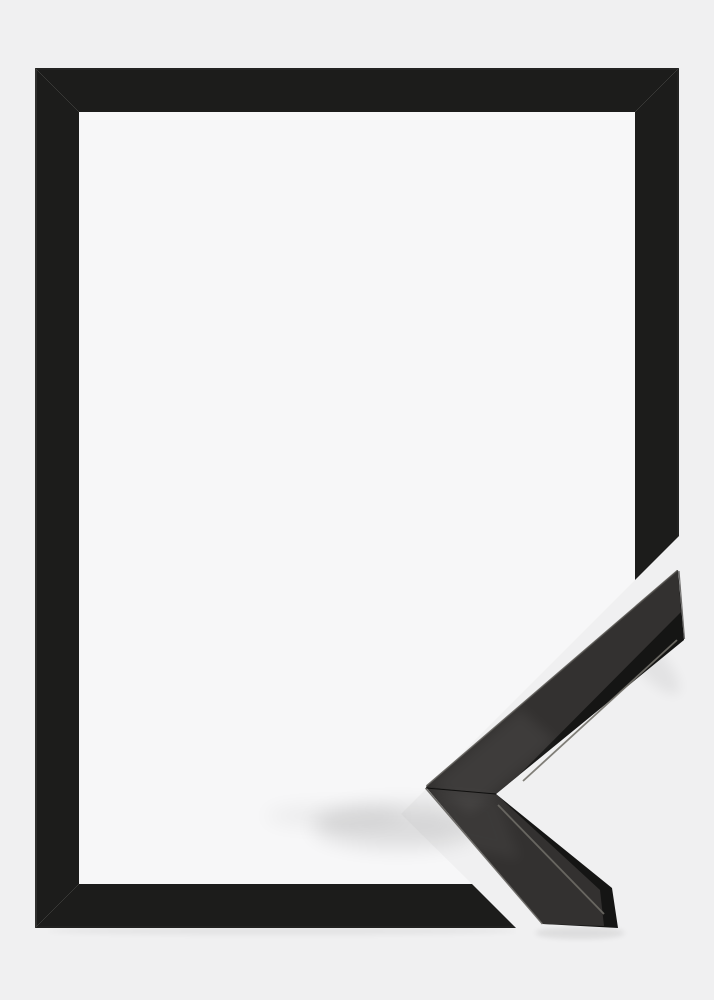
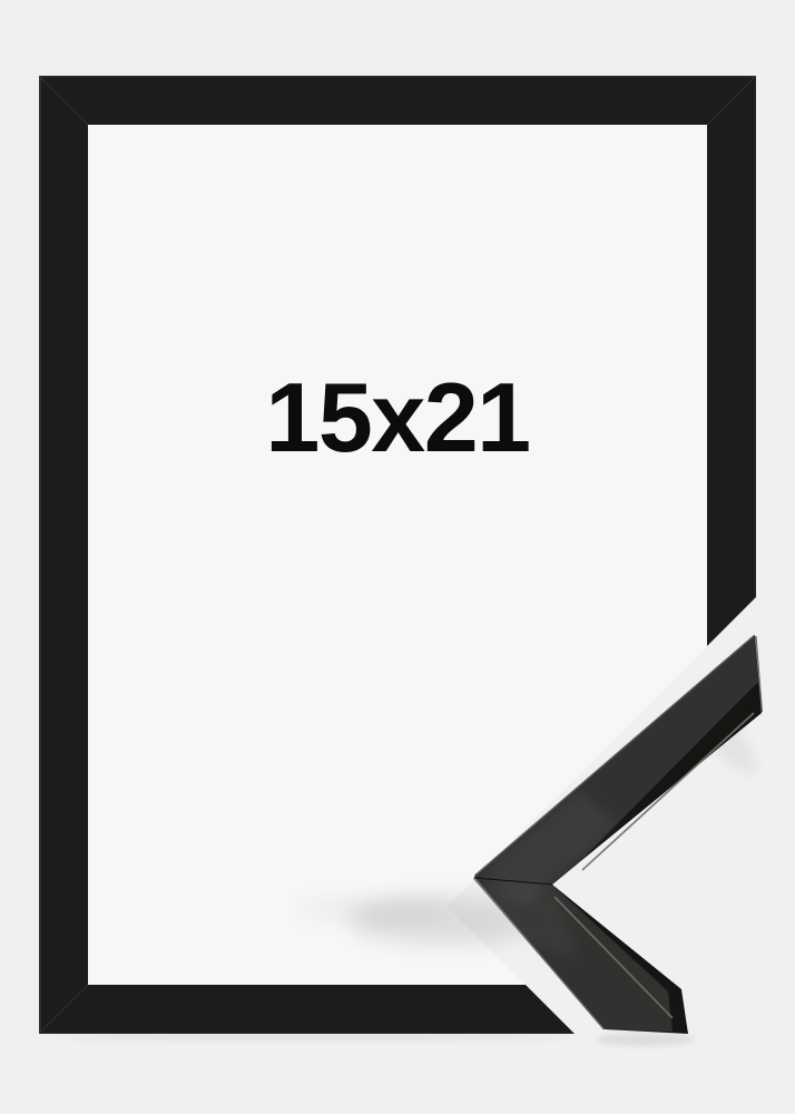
+ 15x21
